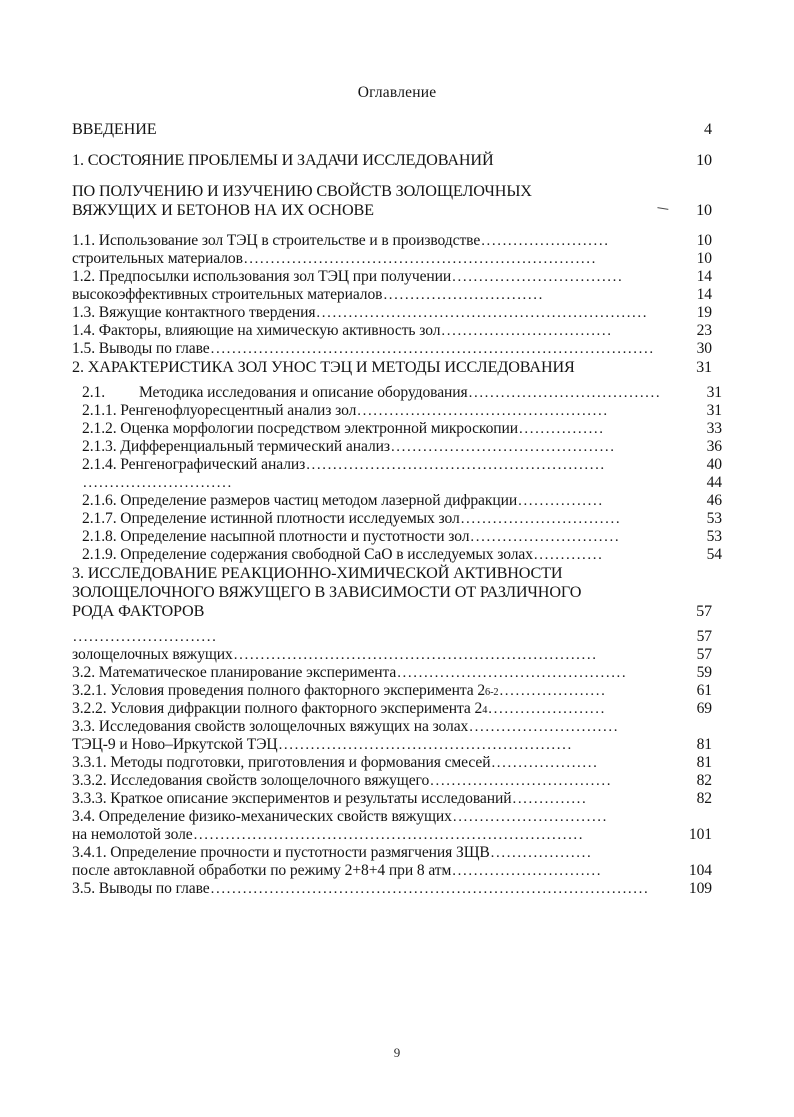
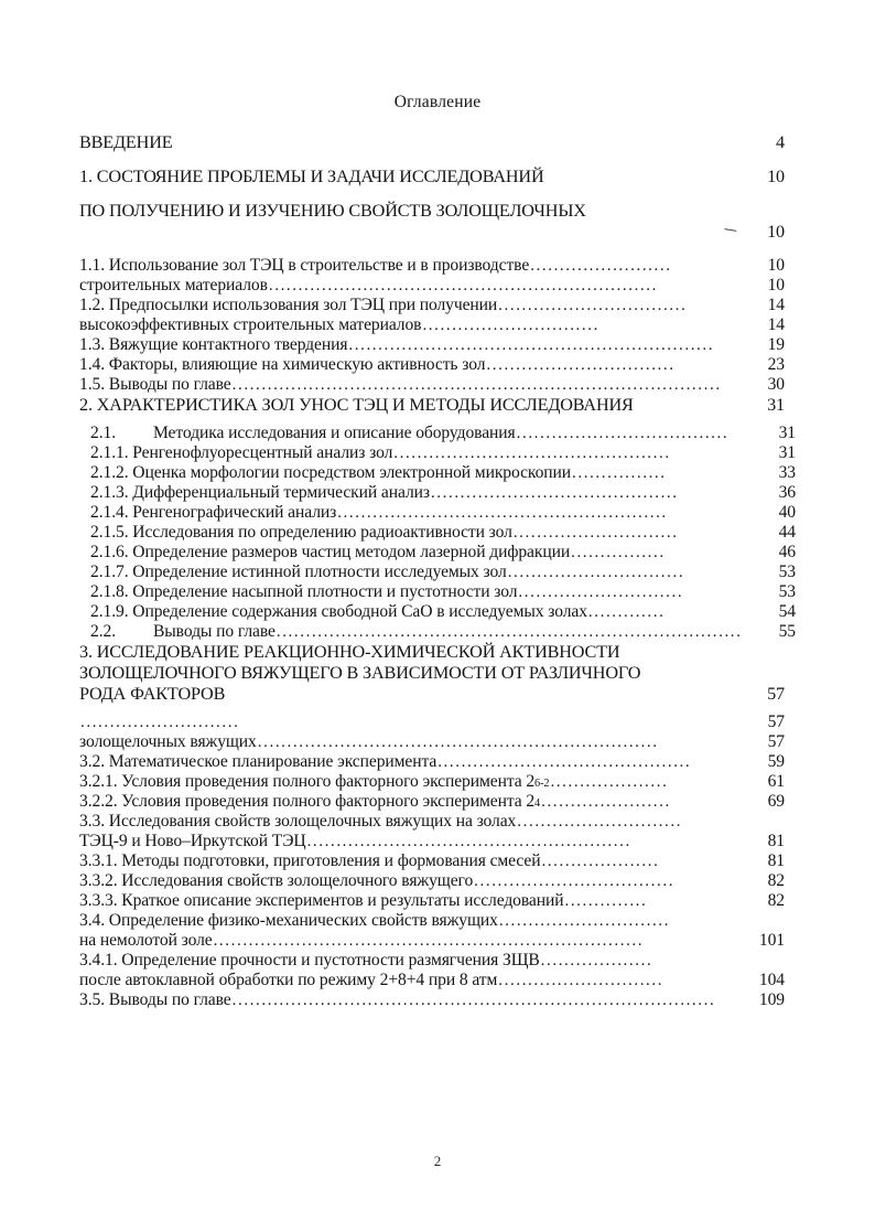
  Оглавление
  ВВЕДЕНИЕ
  4
  1. СОСТОЯНИЕ ПРОБЛЕМЫ И ЗАДАЧИ ИССЛЕДОВАНИЙ
  10
  ПО ПОЛУЧЕНИЮ И ИЗУЧЕНИЮ СВОЙСТВ ЗОЛОЩЕЛОЧНЫХ
- ВЯЖУЩИХ И БЕТОНОВ НА ИХ ОСНОВЕ
  10
  1.1. Использование зол ТЭЦ в строительстве и в производстве
  ........................
  10
  строительных материалов
  ..................................................................
  10
  1.2. Предпосылки использования зол ТЭЦ при получении
  ................................
  14
  высокоэффективных строительных материалов
  ..............................
  14
  1.3. Вяжущие контактного твердения
  ..............................................................
  19
  1.4. Факторы, влияющие на химическую активность зол
  ................................
  23
  1.5. Выводы по главе
  ...................................................................................
  30
  2. ХАРАКТЕРИСТИКА ЗОЛ УНОС ТЭЦ И МЕТОДЫ ИССЛЕДОВАНИЯ
  31
  2.1.
  Методика исследования и описание оборудования
  ....................................
  31
  2.1.1. Ренгенофлуоресцентный анализ зол
  ...............................................
  31
  2.1.2. Оценка морфологии посредством электронной микроскопии
  ................
  33
  2.1.3. Дифференциальный термический анализ
  ..........................................
  36
  2.1.4. Ренгенографический анализ
  ........................................................
  40
+ 2.1.5. Исследования по определению радиоактивности зол
  ............................
  44
  2.1.6. Определение размеров частиц методом лазерной дифракции
  ................
  46
  2.1.7. Определение истинной плотности исследуемых зол
  ..............................
  53
  2.1.8. Определение насыпной плотности и пустотности зол
  ............................
  53
  2.1.9. Определение содержания свободной CaO в исследуемых золах
  .............
  54
+ 2.2.
+ Выводы по главе
+ ...............................................................................
+ 55
  3. ИССЛЕДОВАНИЕ РЕАКЦИОННО-ХИМИЧЕСКОЙ АКТИВНОСТИ
  ЗОЛОЩЕЛОЧНОГО ВЯЖУЩЕГО В ЗАВИСИМОСТИ ОТ РАЗЛИЧНОГО
  РОДА ФАКТОРОВ
  57
  ...........................
  57
  золощелочных вяжущих
  ....................................................................
  57
  3.2. Математическое планирование эксперимента
  ...........................................
  59
  3.2.1. Условия проведения полного факторного эксперимента 2
  6-2
  ....................
  61
- 3.2.2. Условия дифракции полного факторного эксперимента 2
+ 3.2.2. Условия проведения полного факторного эксперимента 2
  4
  ......................
  69
  3.3. Исследования свойств золощелочных вяжущих на золах
  ............................
  ТЭЦ-9 и Ново–Иркутской ТЭЦ
  .......................................................
  81
  3.3.1. Методы подготовки, приготовления и формования смесей
  ....................
  81
  3.3.2. Исследования свойств золощелочного вяжущего
  ..................................
  82
  3.3.3. Краткое описание экспериментов и результаты исследований
  ..............
  82
  3.4. Определение физико-механических свойств вяжущих
  .............................
  на немолотой золе
  .........................................................................
  101
  3.4.1. Определение прочности и пустотности размягчения ЗЩВ
  ...................
  после автоклавной обработки по режиму 2+8+4 при 8 атм
  ............................
  104
  3.5. Выводы по главе
  ..................................................................................
  109
- 9
+ 2
